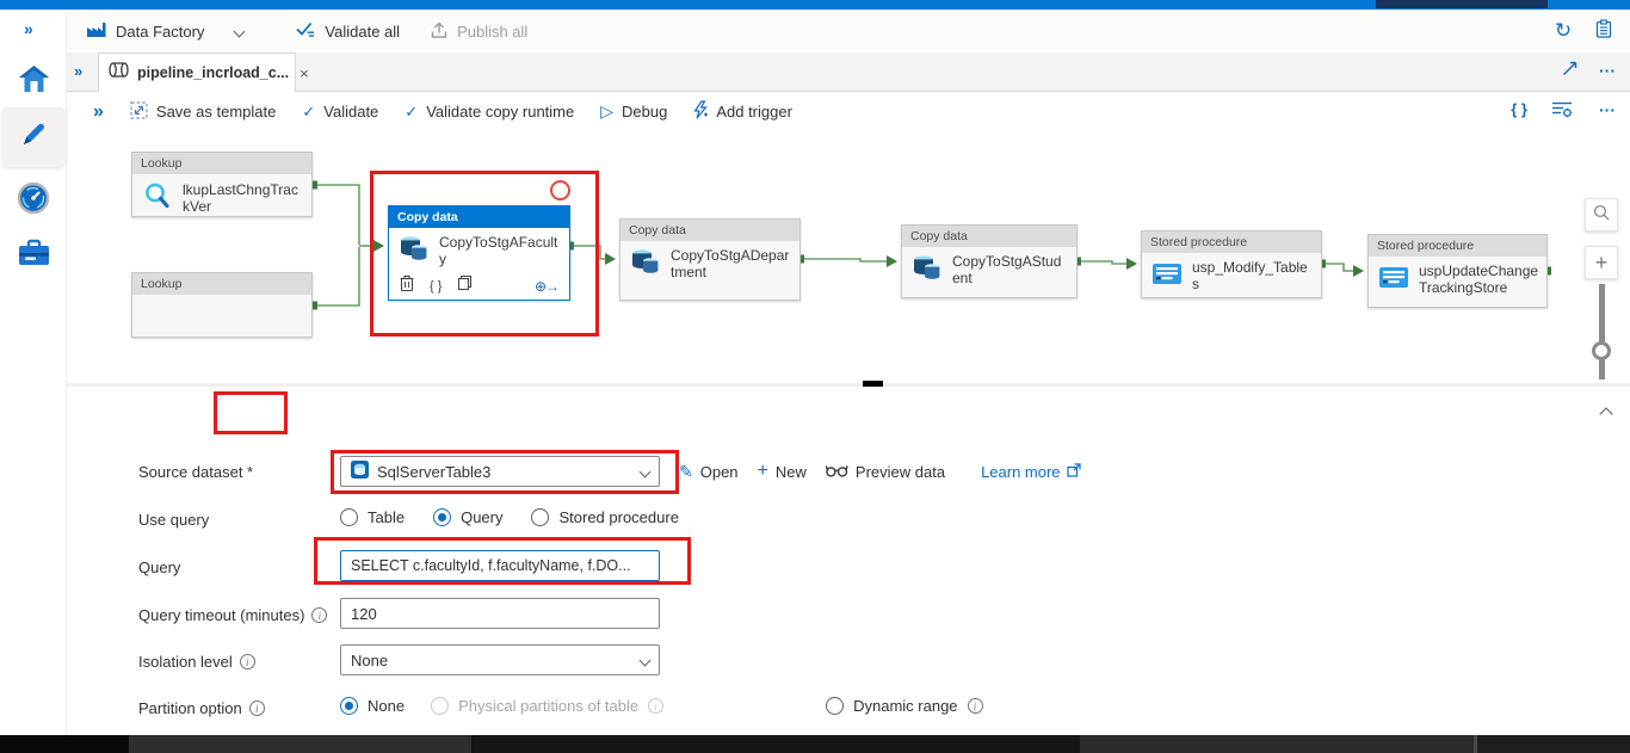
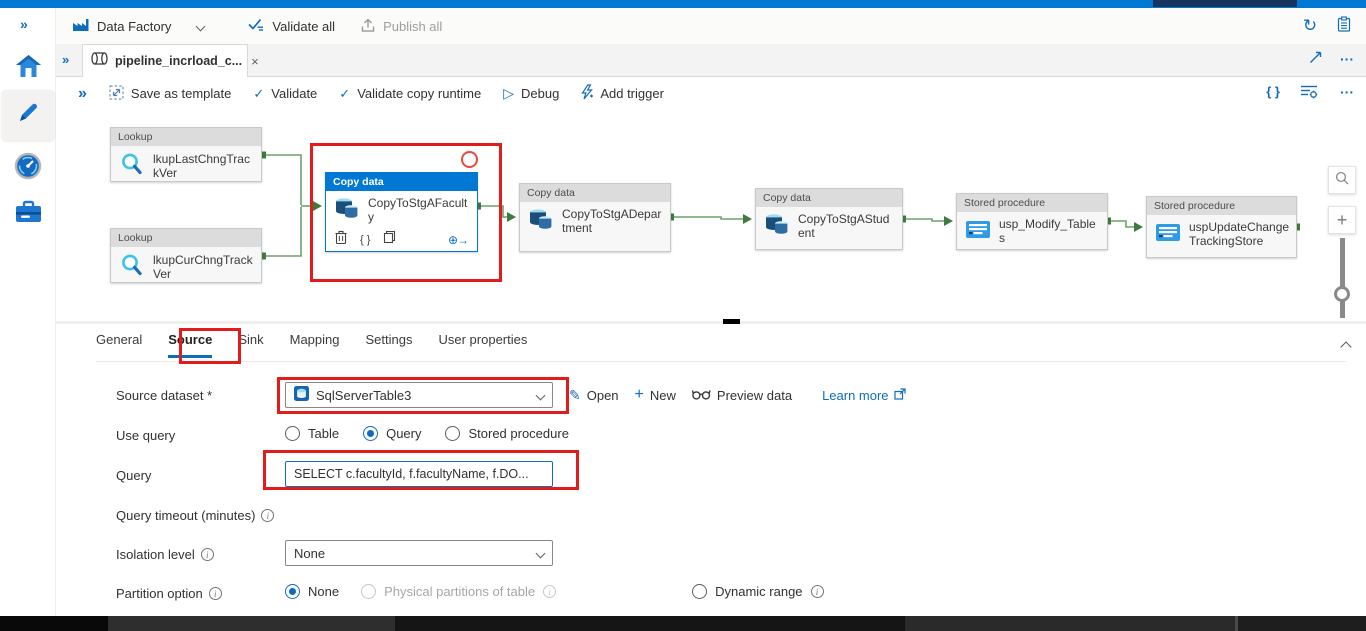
  »
  Data Factory
  Validate all
  Publish all
  ↻
  »
  pipeline_incrload_c...
  ×
  ···
  »
  Save as template
  ✓
  Validate
  ✓
  Validate copy runtime
  ▷
  Debug
  Add trigger
  { }
  ···
  Lookup
  lkupLastChngTrackVer
  Lookup
+ lkupCurChngTrackVer
  Copy data
  CopyToStgAFaculty
  { }
  ⊕→
  Copy data
  CopyToStgADepartment
  Copy data
  CopyToStgAStudent
  Stored procedure
  usp_Modify_Tables
  Stored procedure
  uspUpdateChangeTrackingStore
  +
+ General
+ Source
+ Sink
+ Mapping
+ Settings
+ User properties
  Source dataset *
  SqlServerTable3
  ✎
  Open
  +
  New
  Preview data
  Learn more
  Use query
  Table
  Query
  Stored procedure
  Query
  SELECT c.facultyId, f.facultyName, f.DO...
  Query timeout (minutes)
  i
- 120
  Isolation level
  i
  None
  Partition option
  i
  None
  Physical partitions of table
  i
  Dynamic range
  i
